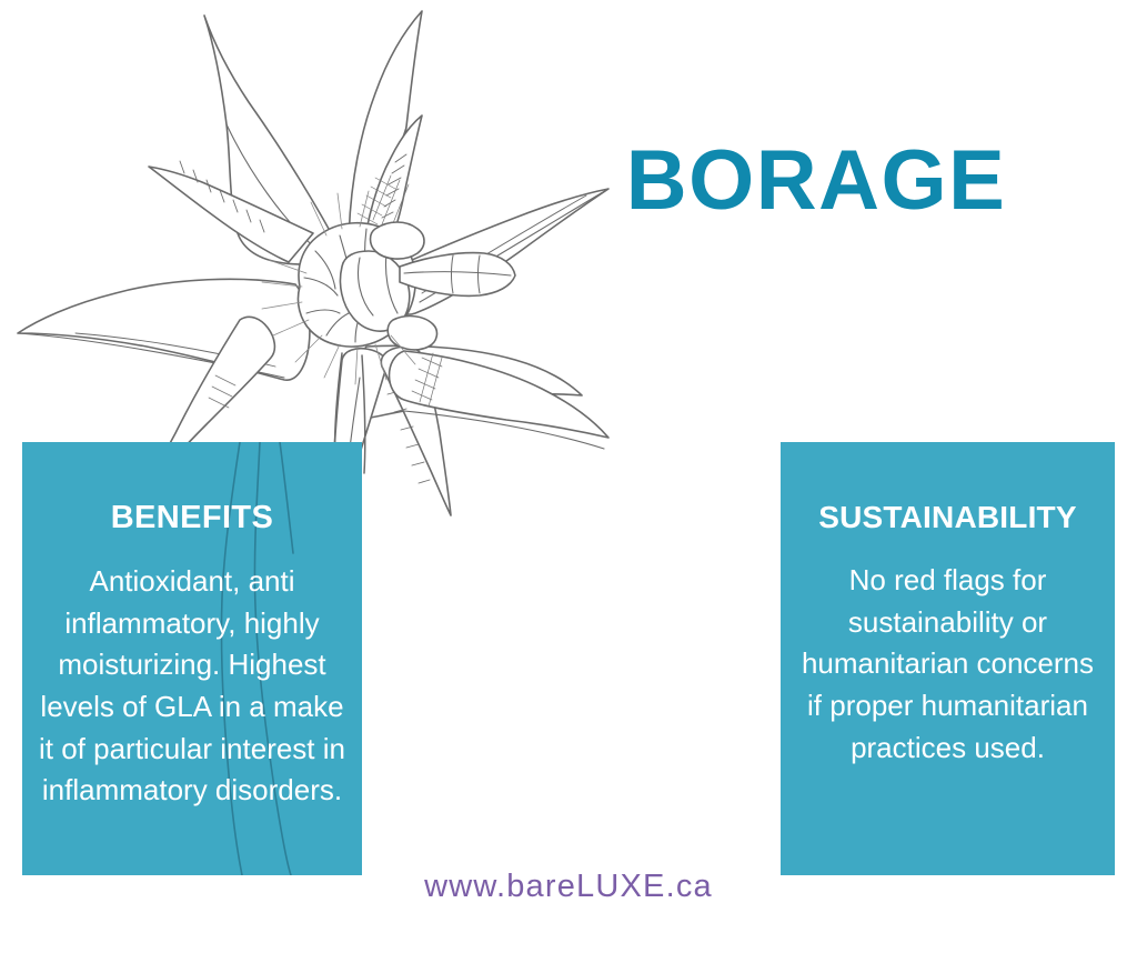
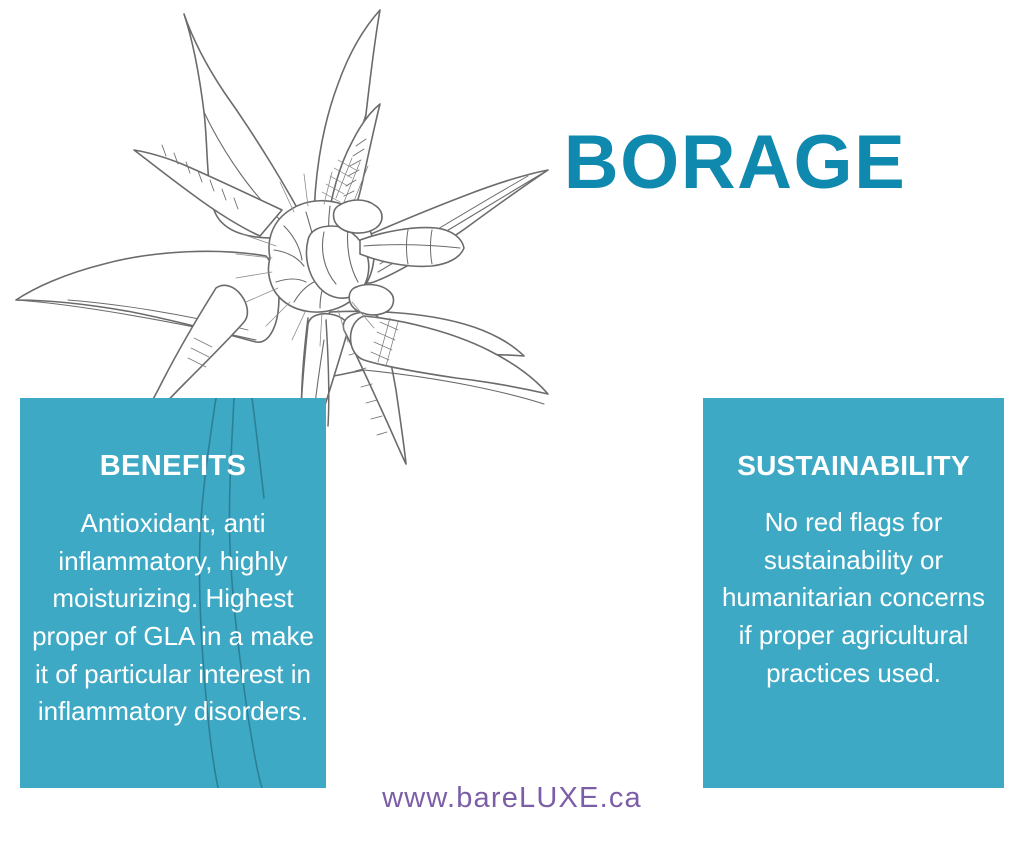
  BORAGE
  BENEFITS
- Antioxidant, anti inflammatory, highly moisturizing. Highest levels of GLA in a make it of particular interest in inflammatory disorders.
+ Antioxidant, anti inflammatory, highly moisturizing. Highest proper of GLA in a make it of particular interest in inflammatory disorders.
  SUSTAINABILITY
- No red flags for sustainability or humanitarian concerns if proper humanitarian practices used.
+ No red flags for sustainability or humanitarian concerns if proper agricultural practices used.
  www.bareLUXE.ca
